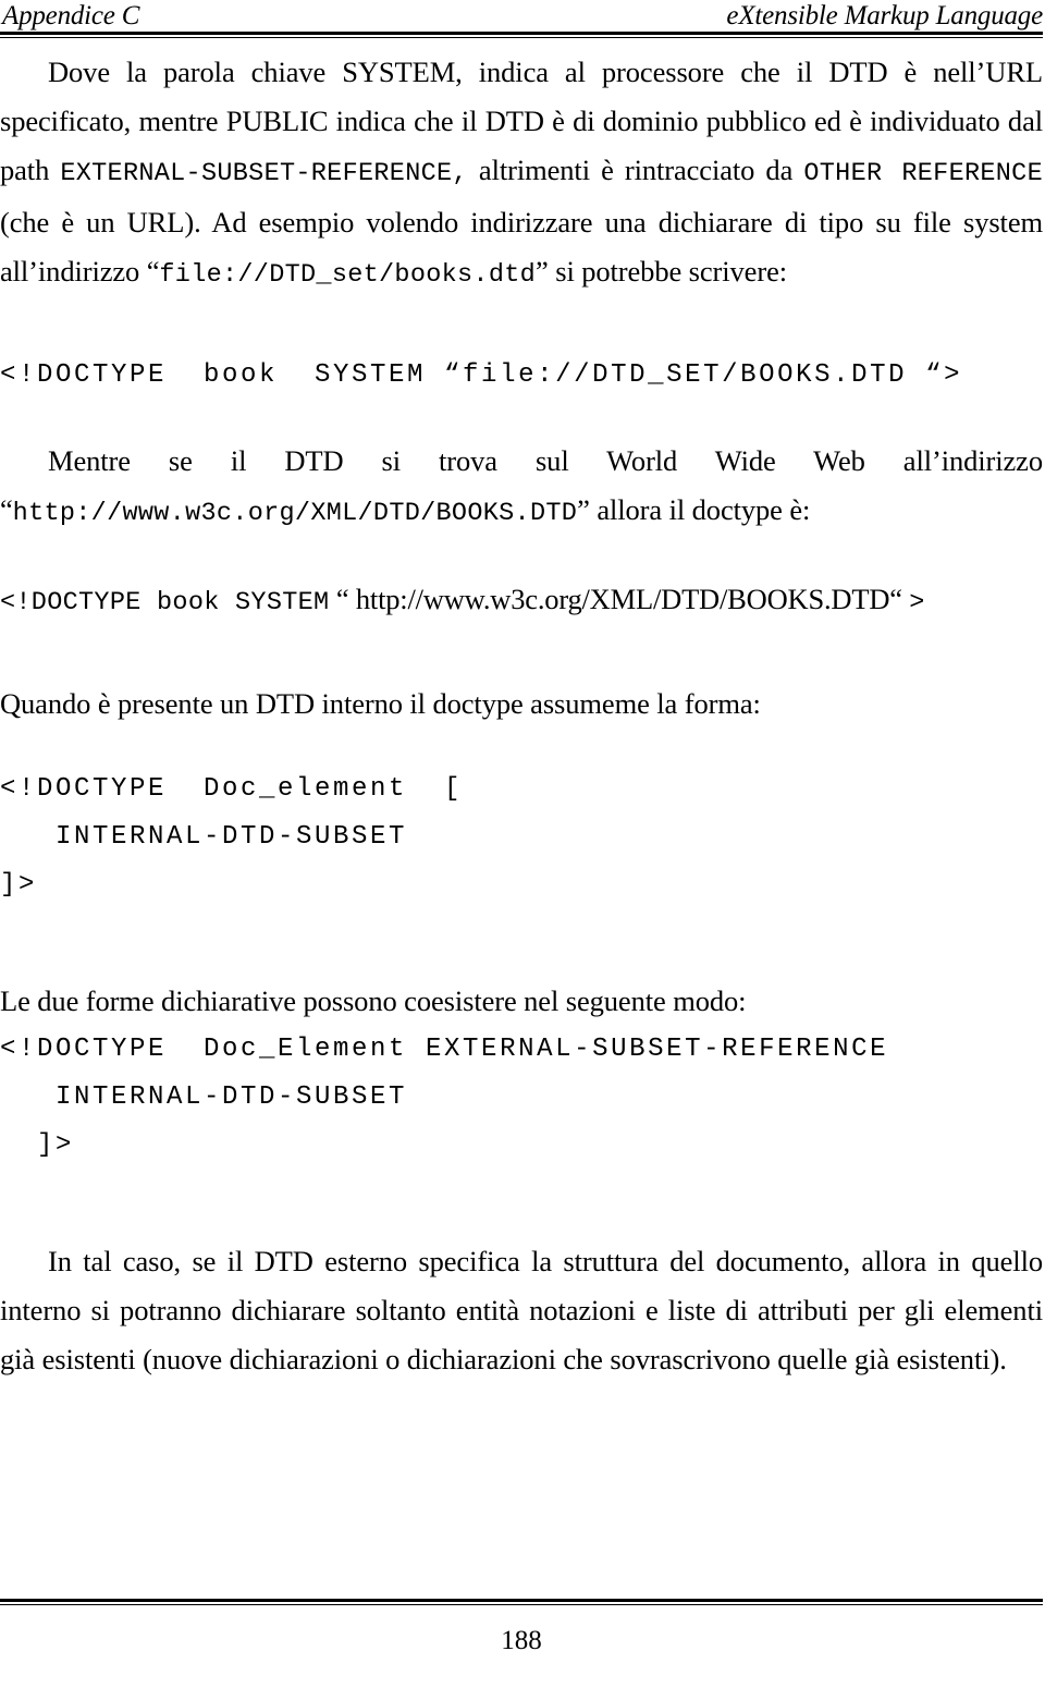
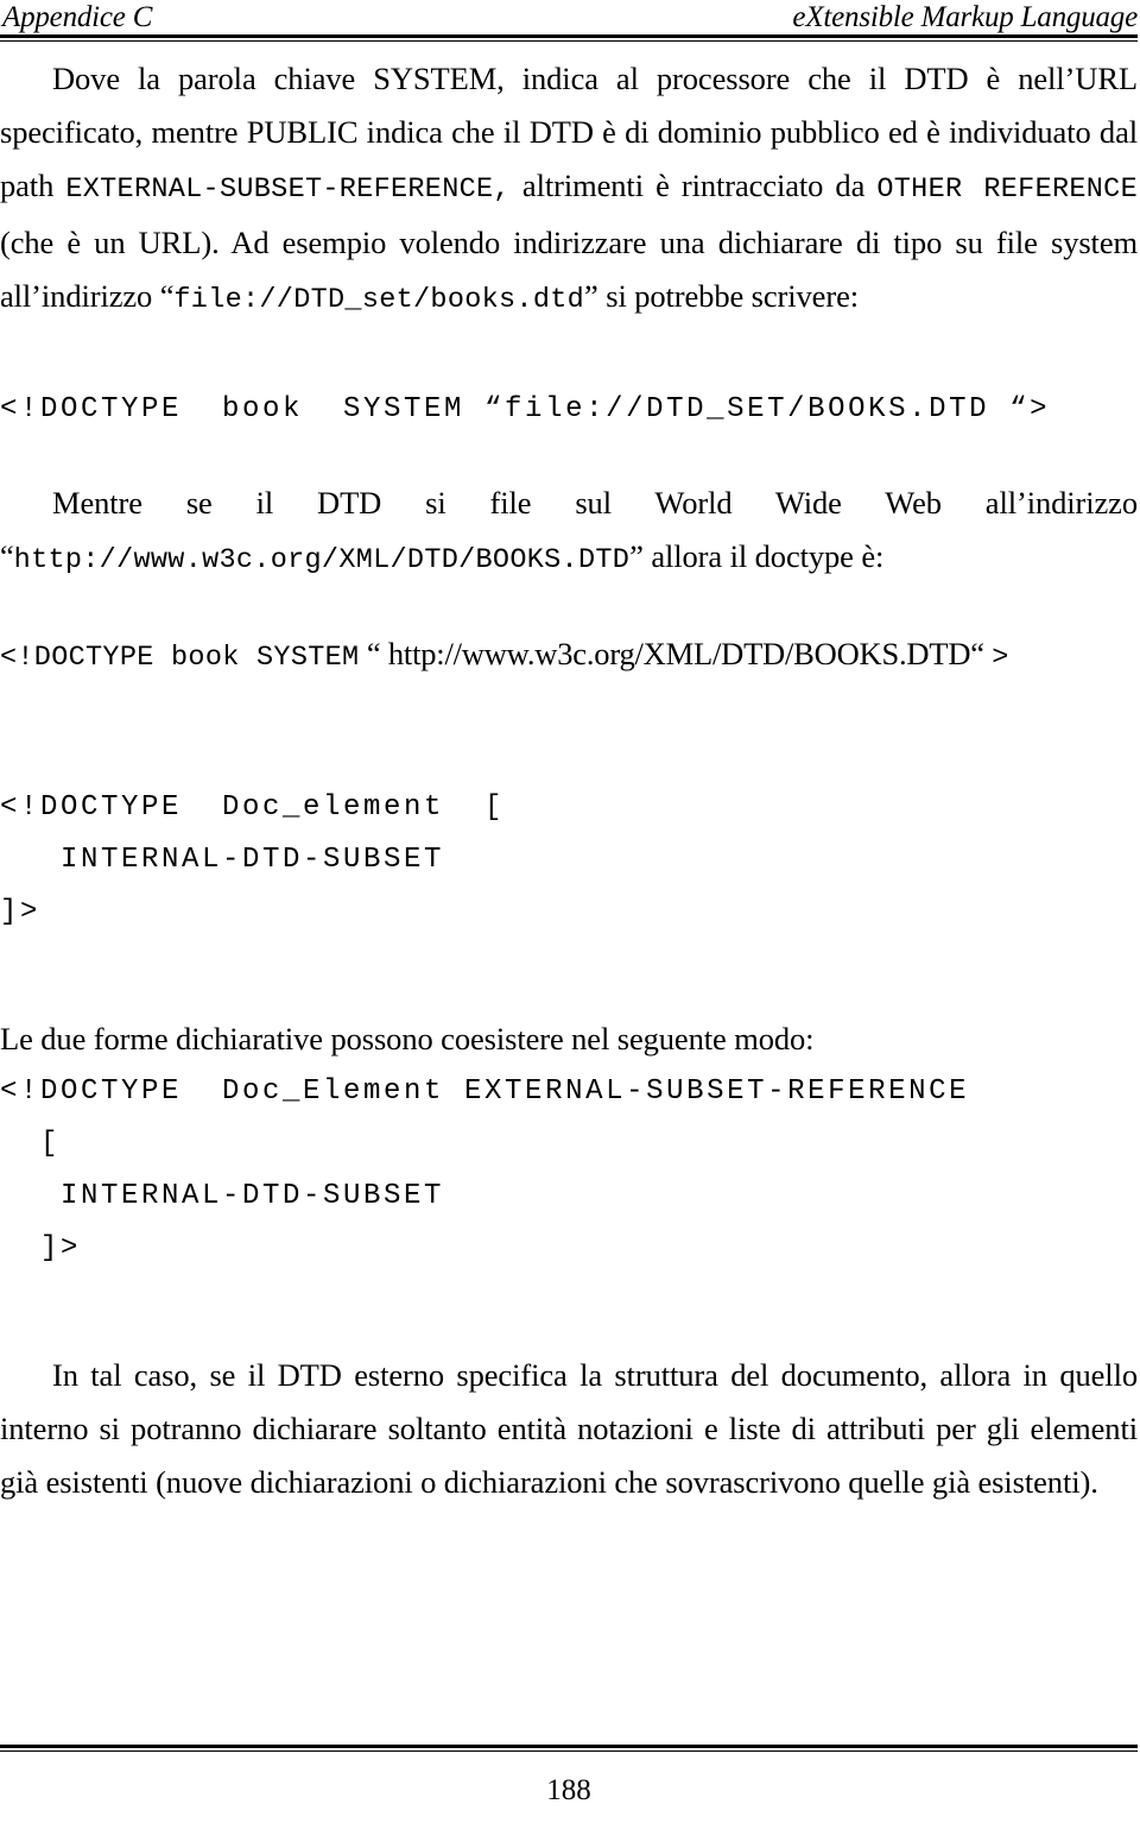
  Appendice C
  eXtensible Markup Language
  Dove la parola chiave SYSTEM, indica al processore che il DTD è nell’URL specificato, mentre PUBLIC indica che il DTD è di dominio pubblico ed è individuato dal path EXTERNAL-SUBSET-REFERENCE, altrimenti è rintracciato da OTHER REFERENCE (che è un URL). Ad esempio volendo indirizzare una dichiarare di tipo su file system all’indirizzo “file://DTD_set/books.dtd” si potrebbe scrivere:
  <!DOCTYPE book SYSTEM “file://DTD_SET/BOOKS.DTD “>
- Mentre se il DTD si trova sul World Wide Web all’indirizzo “http://www.w3c.org/XML/DTD/BOOKS.DTD” allora il doctype è:
+ Mentre se il DTD si file sul World Wide Web all’indirizzo “http://www.w3c.org/XML/DTD/BOOKS.DTD” allora il doctype è:
  <!DOCTYPE book SYSTEM “ http://www.w3c.org/XML/DTD/BOOKS.DTD“ >
- Quando è presente un DTD interno il doctype assumeme la forma:
  <!DOCTYPE Doc_element [
  INTERNAL-DTD-SUBSET
  ]>
  Le due forme dichiarative possono coesistere nel seguente modo:
  <!DOCTYPE Doc_Element EXTERNAL-SUBSET-REFERENCE
+ [
  INTERNAL-DTD-SUBSET
  ]>
  In tal caso, se il DTD esterno specifica la struttura del documento, allora in quello interno si potranno dichiarare soltanto entità notazioni e liste di attributi per gli elementi già esistenti (nuove dichiarazioni o dichiarazioni che sovrascrivono quelle già esistenti).
  188
